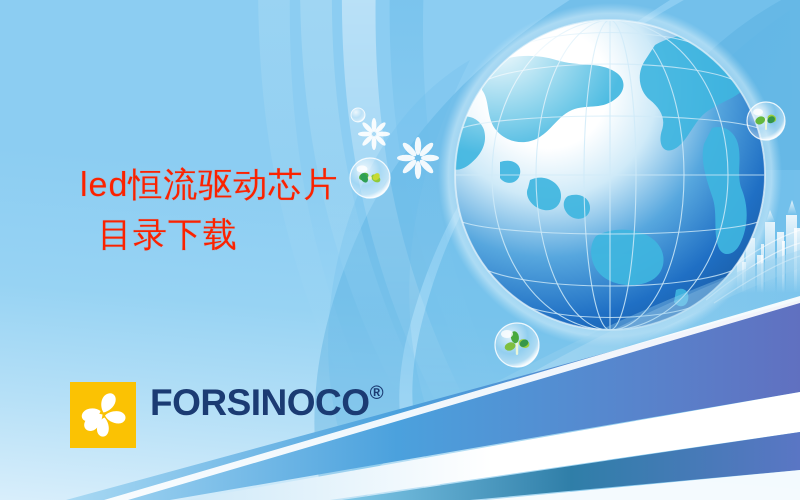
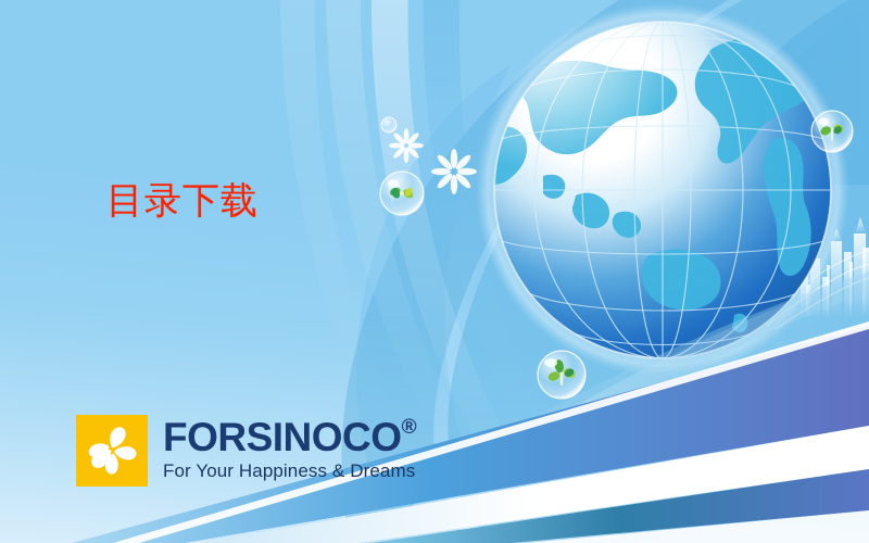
- led恒流驱动芯片
  目录下载
  FORSINOCO®
+ For Your Happiness & Dreams
